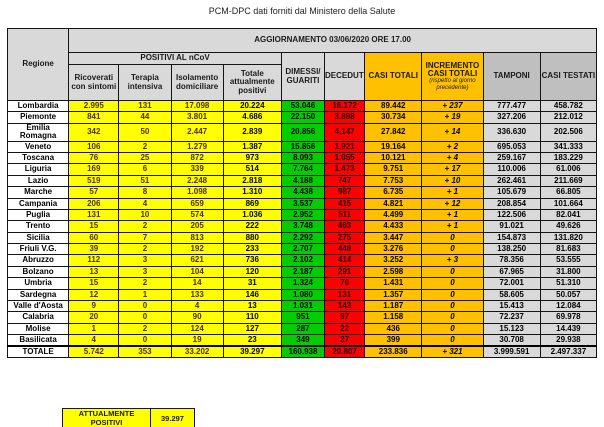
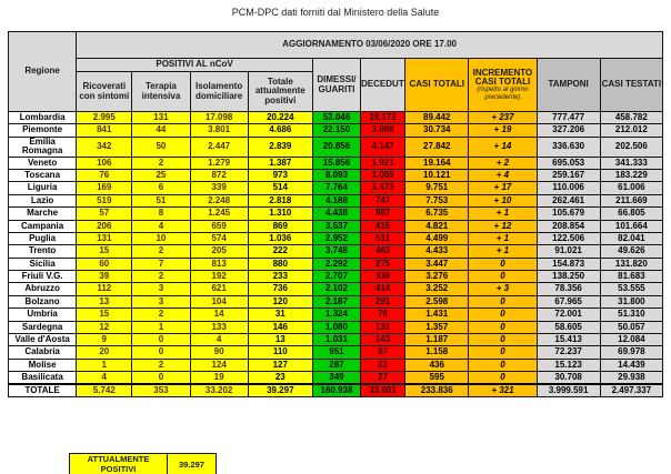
  PCM-DPC dati forniti dal Ministero della Salute
  Regione	AGGIORNAMENTO 03/06/2020 ORE 17.00
  POSITIVI AL nCoV	DIMESSI/ GUARITI	DECEDUT	CASI TOTALI	INCREMENTO CASI TOTALI	TAMPONI	CASI TESTATI
  Ricoverati con sintomi	Terapia intensiva	Isolamento domiciliare	Totale attualmente positivi
  Lombardia	2.995	131	17.098	20.224	53.046	16.172	89.442	+ 237	777.477	458.782
  Piemonte	841	44	3.801	4.686	22.150	3.898	30.734	+ 19	327.206	212.012
  Emilia Romagna	342	50	2.447	2.839	20.856	4.147	27.842	+ 14	336.630	202.506
  Veneto	106	2	1.279	1.387	15.856	1.921	19.164	+ 2	695.053	341.333
  Toscana	76	25	872	973	8.093	1.055	10.121	+ 4	259.167	183.229
  Liguria	169	6	339	514	7.764	1.473	9.751	+ 17	110.006	61.006
  Lazio	519	51	2.248	2.818	4.188	747	7.753	+ 10	262.461	211.669
- Marche	57	8	1.098	1.310	4.438	987	6.735	+ 1	105.679	66.805
+ Marche	57	8	1.245	1.310	4.438	987	6.735	+ 1	105.679	66.805
  Campania	206	4	659	869	3.537	415	4.821	+ 12	208.854	101.664
  Puglia	131	10	574	1.036	2.952	511	4.499	+ 1	122.506	82.041
  Trento	15	2	205	222	3.748	463	4.433	+ 1	91.021	49.626
  Sicilia	60	7	813	880	2.292	275	3.447	0	154.873	131.820
- Friuli V.G.	39	2	192	233	2.707	448	3.276	0	138.250	81.683
+ Friuli V.G.	39	2	192	233	2.707	336	3.276	0	138.250	81.683
  Abruzzo	112	3	621	736	2.102	414	3.252	+ 3	78.356	53.555
  Bolzano	13	3	104	120	2.187	291	2.598	0	67.965	31.800
  Umbria	15	2	14	31	1.324	76	1.431	0	72.001	51.310
  Sardegna	12	1	133	146	1.080	131	1.357	0	58.605	50.057
  Valle d'Aosta	9	0	4	13	1.031	143	1.187	0	15.413	12.084
  Calabria	20	0	90	110	951	97	1.158	0	72.237	69.978
  Molise	1	2	124	127	287	22	436	0	15.123	14.439
- Basilicata	4	0	19	23	349	27	399	0	30.708	29.938
+ Basilicata	4	0	19	23	349	27	595	0	30.708	29.938
- TOTALE	5.742	353	33.202	39.297	160.938	20.807	233.836	+ 321	3.999.591	2.497.337
+ TOTALE	5.742	353	33.202	39.297	160.938	33.601	233.836	+ 321	3.999.591	2.497.337
  ATTUALMENTE POSITIVI	39.297
